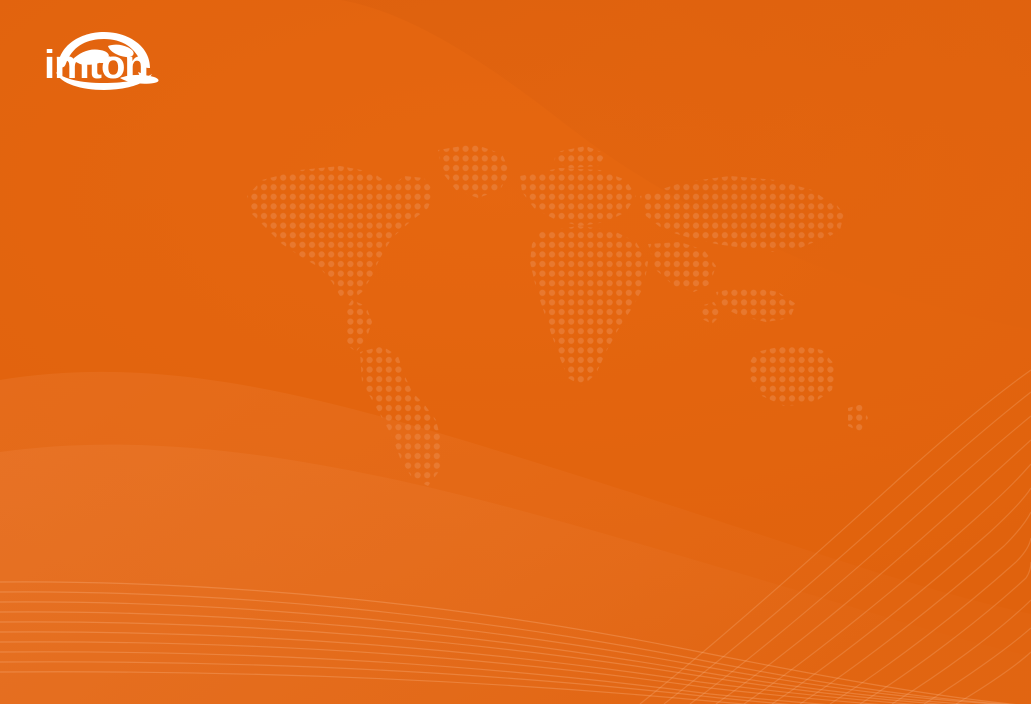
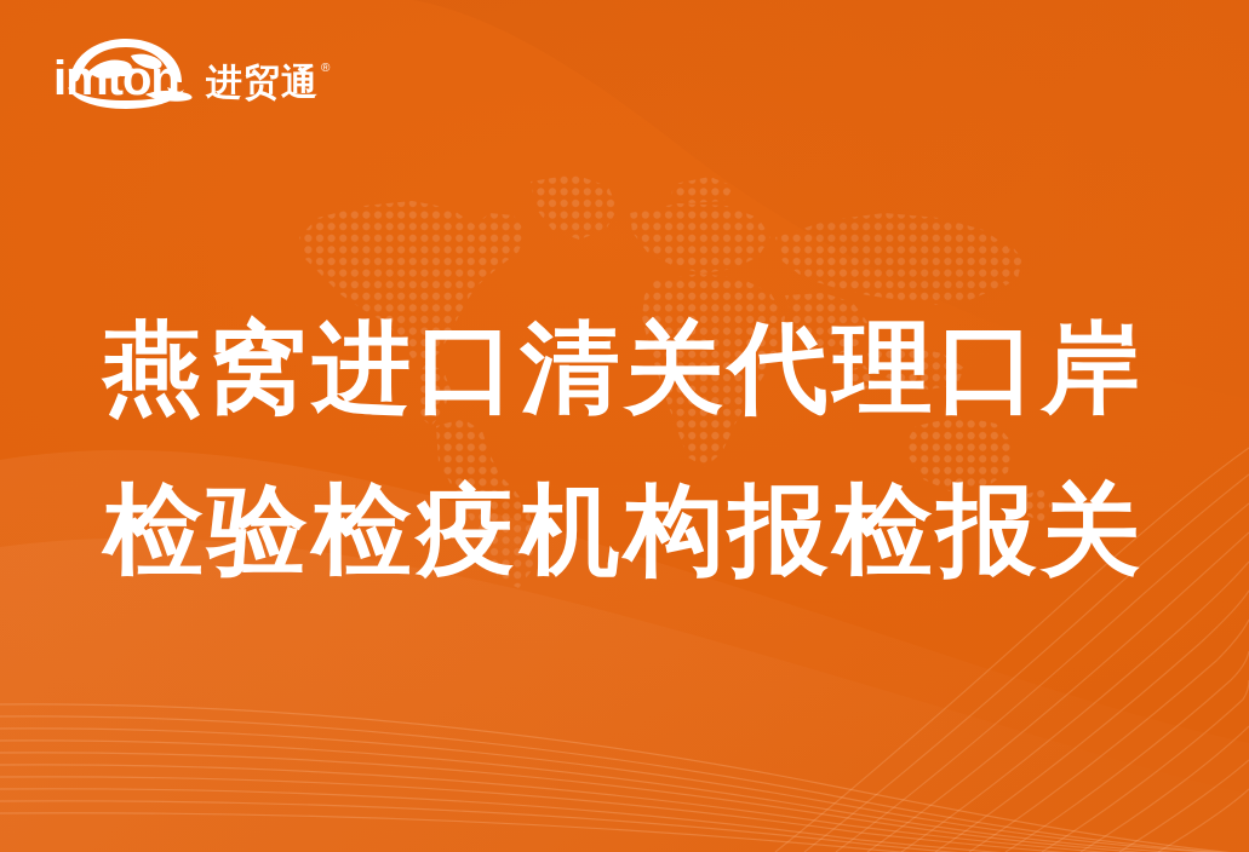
  imton
+ 进贸通
+ ®
+ 燕窝进口清关代理口岸
+ 检验检疫机构报检报关
